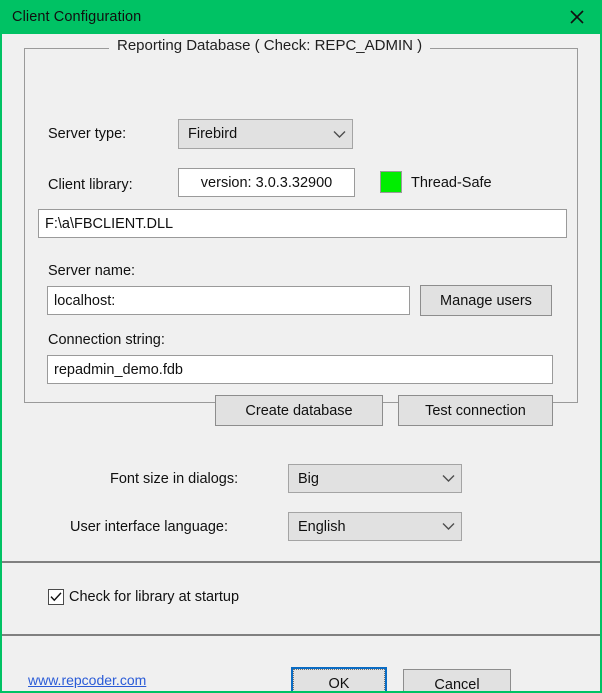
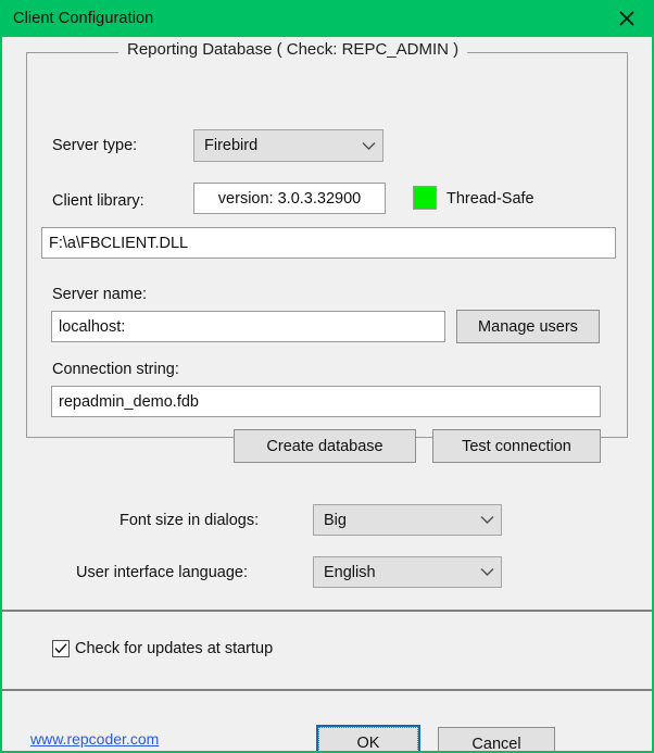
  Client Configuration
  Reporting Database ( Check: REPC_ADMIN )
  Server type:
  Firebird
  Client library:
  version: 3.0.3.32900
  Thread-Safe
  F:\a\FBCLIENT.DLL
  Server name:
  localhost:
  Manage users
  Connection string:
  repadmin_demo.fdb
  Create database
  Test connection
  Font size in dialogs:
  Big
  User interface language:
  English
- Check for library at startup
+ Check for updates at startup
  www.repcoder.com
  OK
  Cancel
